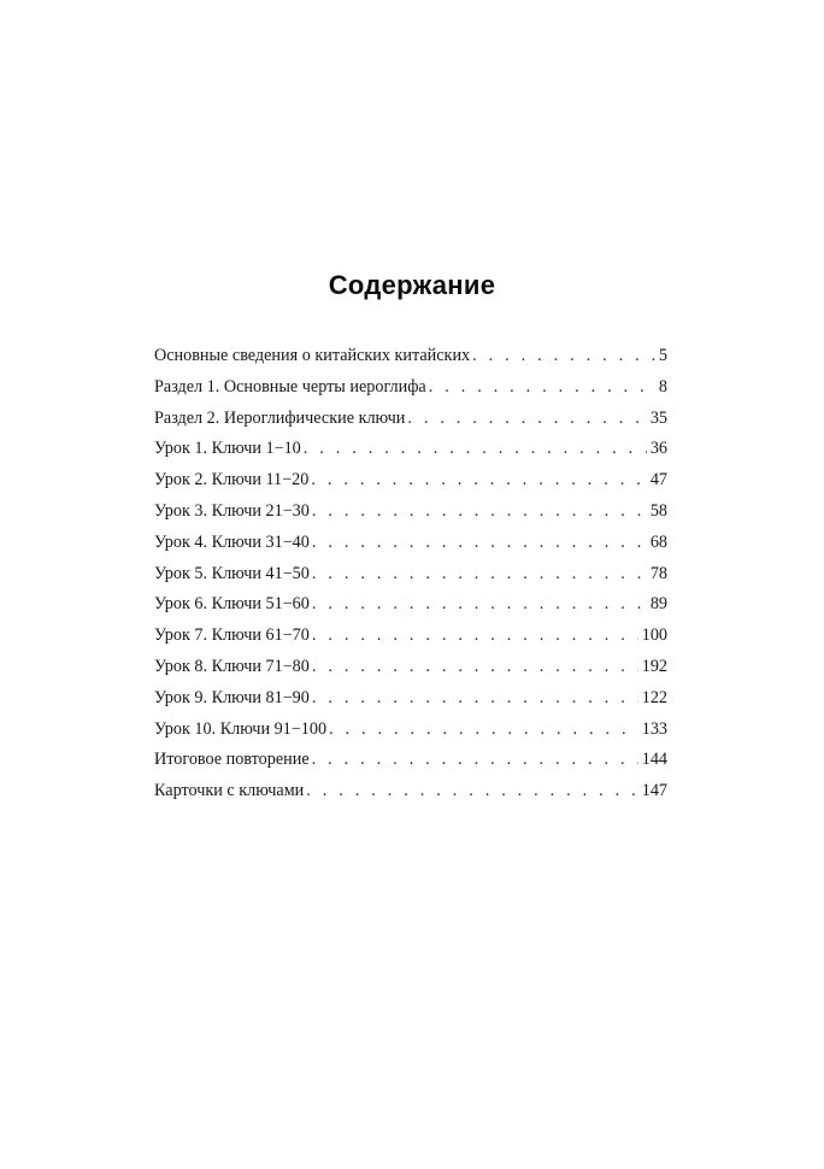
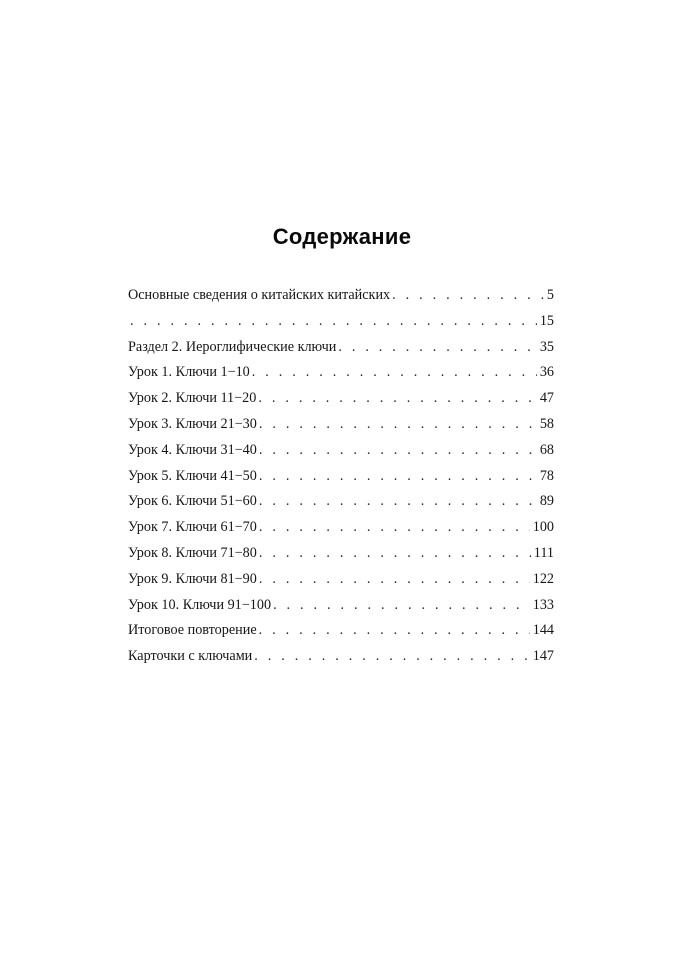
  Содержание
  Основные сведения о китайских китайских
  5
- Раздел 1. Основные черты иероглифа
- 8
+ 15
  Раздел 2. Иероглифические ключи
  35
  Урок 1. Ключи 1−10
  36
  Урок 2. Ключи 11−20
  47
  Урок 3. Ключи 21−30
  58
  Урок 4. Ключи 31−40
  68
  Урок 5. Ключи 41−50
  78
  Урок 6. Ключи 51−60
  89
  Урок 7. Ключи 61−70
  100
  Урок 8. Ключи 71−80
- 192
+ 111
  Урок 9. Ключи 81−90
  122
  Урок 10. Ключи 91−100
  133
  Итоговое повторение
  144
  Карточки с ключами
  147
